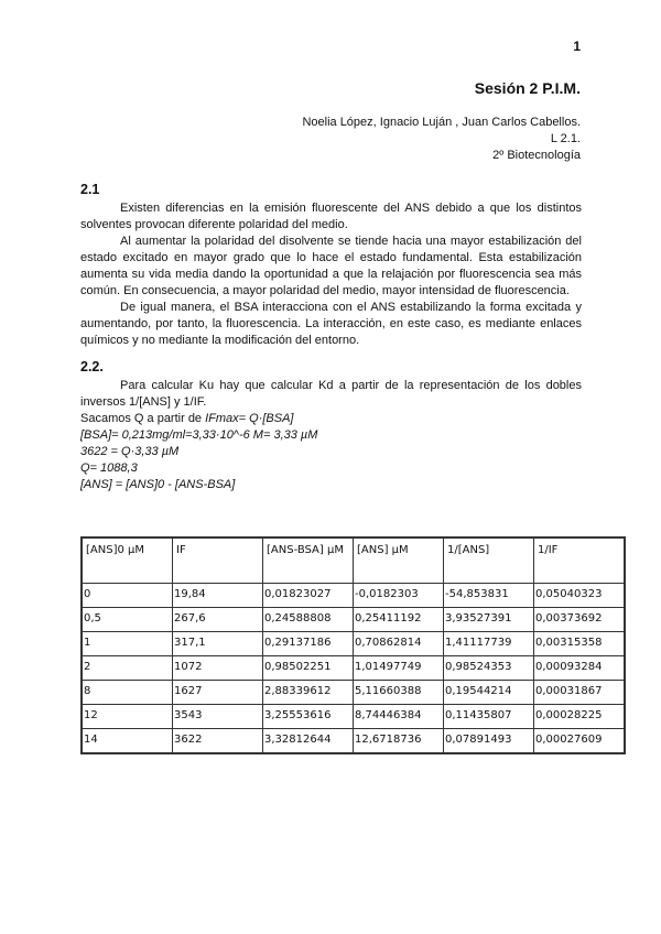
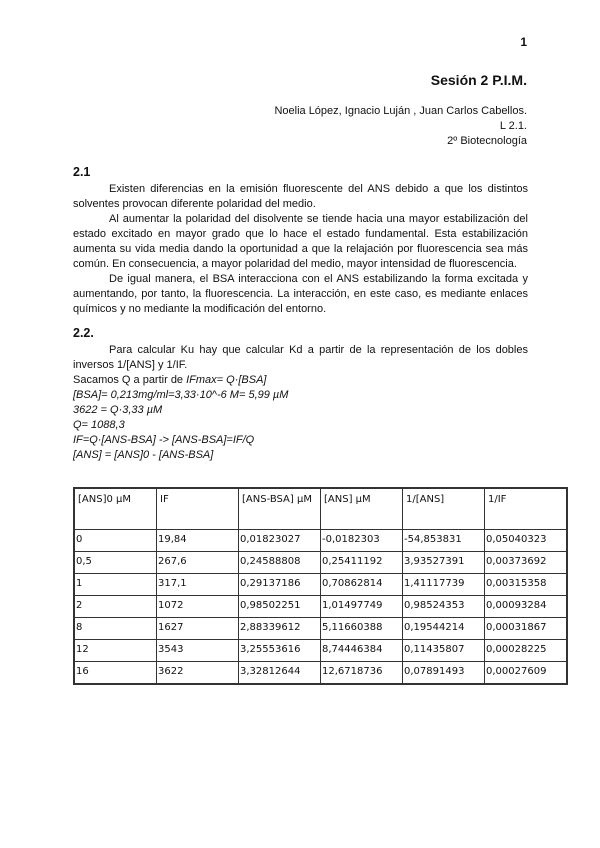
  1
  Sesión 2 P.I.M.
  Noelia López, Ignacio Luján , Juan Carlos Cabellos.
  L 2.1.
  2º Biotecnología
  2.1
  Existen diferencias en la emisión fluorescente del ANS debido a que los distintos solventes provocan diferente polaridad del medio.
  Al aumentar la polaridad del disolvente se tiende hacia una mayor estabilización del estado excitado en mayor grado que lo hace el estado fundamental. Esta estabilización aumenta su vida media dando la oportunidad a que la relajación por fluorescencia sea más común. En consecuencia, a mayor polaridad del medio, mayor intensidad de fluorescencia.
  De igual manera, el BSA interacciona con el ANS estabilizando la forma excitada y aumentando, por tanto, la fluorescencia. La interacción, en este caso, es mediante enlaces químicos y no mediante la modificación del entorno.
  2.2.
  Para calcular Ku hay que calcular Kd a partir de la representación de los dobles inversos 1/[ANS] y 1/IF.
  Sacamos Q a partir de IFmax= Q·[BSA]
- [BSA]= 0,213mg/ml=3,33·10^-6 M= 3,33 µM
+ [BSA]= 0,213mg/ml=3,33·10^-6 M= 5,99 µM
  3622 = Q·3,33 µM
  Q= 1088,3
+ IF=Q·[ANS-BSA] -> [ANS-BSA]=IF/Q
  [ANS] = [ANS]0 - [ANS-BSA]
  [ANS]0 µM	IF	[ANS-BSA] µM	[ANS] µM	1/[ANS]	1/IF
  0	19,84	0,01823027	-0,0182303	-54,853831	0,05040323
  0,5	267,6	0,24588808	0,25411192	3,93527391	0,00373692
  1	317,1	0,29137186	0,70862814	1,41117739	0,00315358
  2	1072	0,98502251	1,01497749	0,98524353	0,00093284
  8	1627	2,88339612	5,11660388	0,19544214	0,00031867
  12	3543	3,25553616	8,74446384	0,11435807	0,00028225
- 14	3622	3,32812644	12,6718736	0,07891493	0,00027609
+ 16	3622	3,32812644	12,6718736	0,07891493	0,00027609
